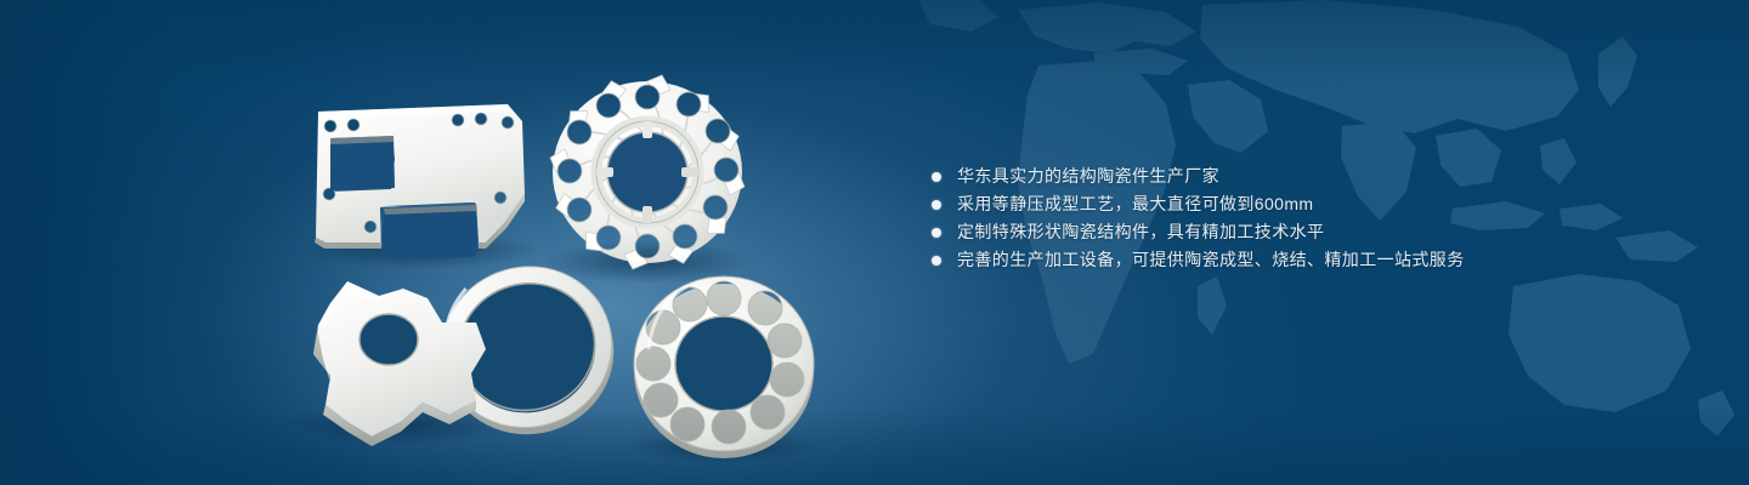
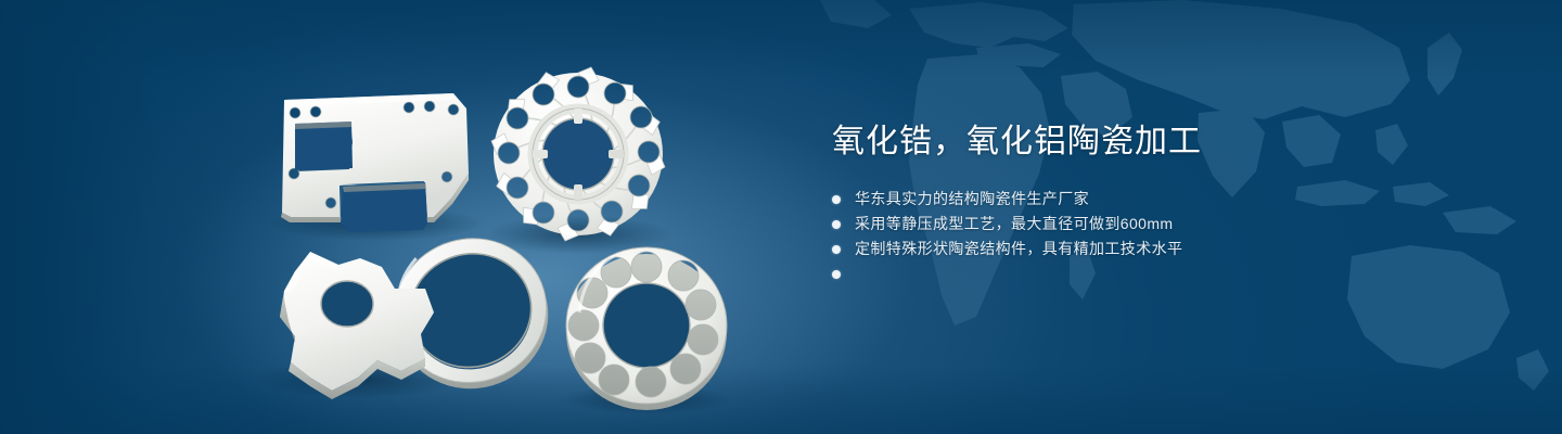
+ 氧化锆，氧化铝陶瓷加工
  华东具实力的结构陶瓷件生产厂家
  采用等静压成型工艺，最大直径可做到600mm
  定制特殊形状陶瓷结构件，具有精加工技术水平
- 完善的生产加工设备，可提供陶瓷成型、烧结、精加工一站式服务
